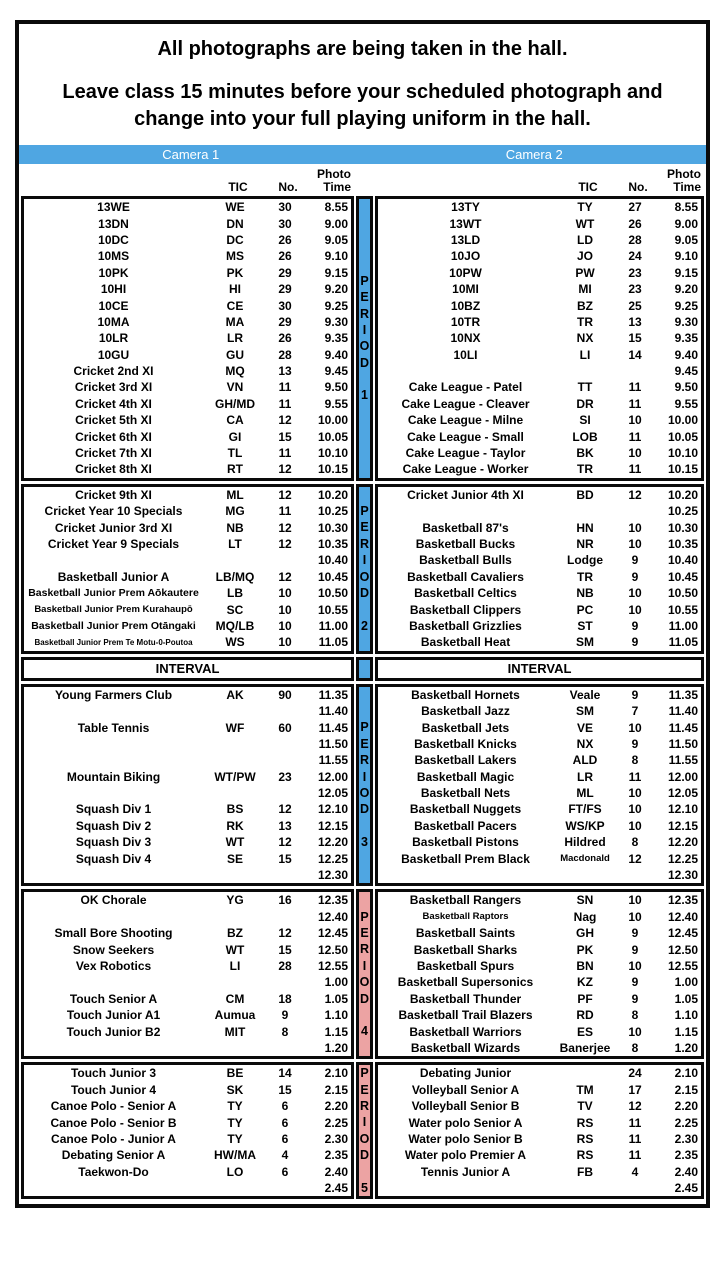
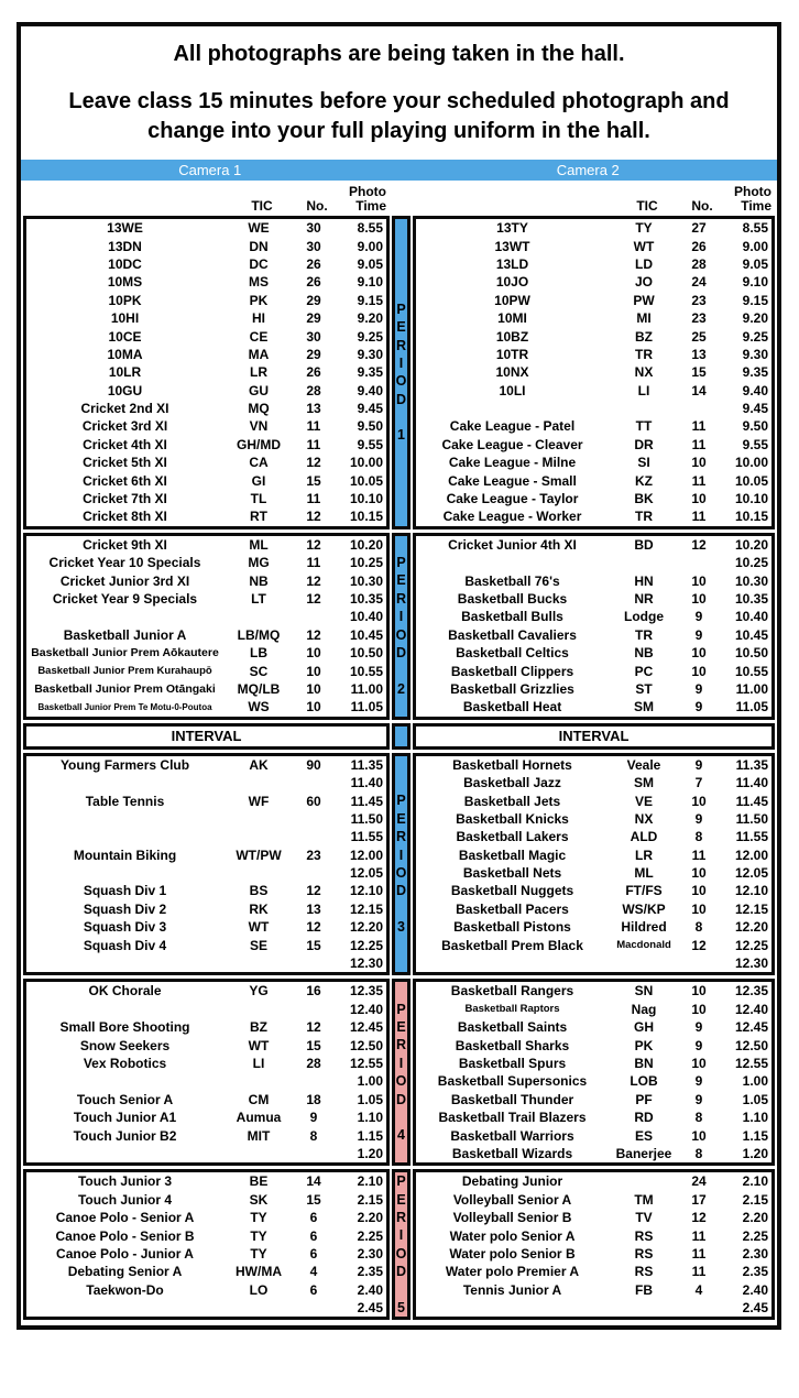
  All photographs are being taken in the hall.
  Leave class 15 minutes before your scheduled photograph and
  change into your full playing uniform in the hall.
  Camera 1
  Camera 2
  TIC
  No.
  Photo
  Time
  TIC
  No.
  Photo
  Time
  13WE
  WE
  30
  8.55
  13DN
  DN
  30
  9.00
  10DC
  DC
  26
  9.05
  10MS
  MS
  26
  9.10
  10PK
  PK
  29
  9.15
  10HI
  HI
  29
  9.20
  10CE
  CE
  30
  9.25
  10MA
  MA
  29
  9.30
  10LR
  LR
  26
  9.35
  10GU
  GU
  28
  9.40
  Cricket 2nd XI
  MQ
  13
  9.45
  Cricket 3rd XI
  VN
  11
  9.50
  Cricket 4th XI
  GH/MD
  11
  9.55
  Cricket 5th XI
  CA
  12
  10.00
  Cricket 6th XI
  GI
  15
  10.05
  Cricket 7th XI
  TL
  11
  10.10
  Cricket 8th XI
  RT
  12
  10.15
  P
  E
  R
  I
  O
  D
  1
  13TY
  TY
  27
  8.55
  13WT
  WT
  26
  9.00
  13LD
  LD
  28
  9.05
  10JO
  JO
  24
  9.10
  10PW
  PW
  23
  9.15
  10MI
  MI
  23
  9.20
  10BZ
  BZ
  25
  9.25
  10TR
  TR
  13
  9.30
  10NX
  NX
  15
  9.35
  10LI
  LI
  14
  9.40
  9.45
  Cake League - Patel
  TT
  11
  9.50
  Cake League - Cleaver
  DR
  11
  9.55
  Cake League - Milne
  SI
  10
  10.00
  Cake League - Small
- LOB
+ KZ
  11
  10.05
  Cake League - Taylor
  BK
  10
  10.10
  Cake League - Worker
  TR
  11
  10.15
  Cricket 9th XI
  ML
  12
  10.20
  Cricket Year 10 Specials
  MG
  11
  10.25
  Cricket Junior 3rd XI
  NB
  12
  10.30
  Cricket Year 9 Specials
  LT
  12
  10.35
  10.40
  Basketball Junior A
  LB/MQ
  12
  10.45
  Basketball Junior Prem Aōkautere
  LB
  10
  10.50
  Basketball Junior Prem Kurahaupō
  SC
  10
  10.55
  Basketball Junior Prem Otāngaki
  MQ/LB
  10
  11.00
  Basketball Junior Prem Te Motu-0-Poutoa
  WS
  10
  11.05
  P
  E
  R
  I
  O
  D
  2
  Cricket Junior 4th XI
  BD
  12
  10.20
  10.25
- Basketball 87's
+ Basketball 76's
  HN
  10
  10.30
  Basketball Bucks
  NR
  10
  10.35
  Basketball Bulls
  Lodge
  9
  10.40
  Basketball Cavaliers
  TR
  9
  10.45
  Basketball Celtics
  NB
  10
  10.50
  Basketball Clippers
  PC
  10
  10.55
  Basketball Grizzlies
  ST
  9
  11.00
  Basketball Heat
  SM
  9
  11.05
  INTERVAL
  INTERVAL
  Young Farmers Club
  AK
  90
  11.35
  11.40
  Table Tennis
  WF
  60
  11.45
  11.50
  11.55
  Mountain Biking
  WT/PW
  23
  12.00
  12.05
  Squash Div 1
  BS
  12
  12.10
  Squash Div 2
  RK
  13
  12.15
  Squash Div 3
  WT
  12
  12.20
  Squash Div 4
  SE
  15
  12.25
  12.30
  P
  E
  R
  I
  O
  D
  3
  Basketball Hornets
  Veale
  9
  11.35
  Basketball Jazz
  SM
  7
  11.40
  Basketball Jets
  VE
  10
  11.45
  Basketball Knicks
  NX
  9
  11.50
  Basketball Lakers
  ALD
  8
  11.55
  Basketball Magic
  LR
  11
  12.00
  Basketball Nets
  ML
  10
  12.05
  Basketball Nuggets
  FT/FS
  10
  12.10
  Basketball Pacers
  WS/KP
  10
  12.15
  Basketball Pistons
  Hildred
  8
  12.20
  Basketball Prem Black
  Macdonald
  12
  12.25
  12.30
  OK Chorale
  YG
  16
  12.35
  12.40
  Small Bore Shooting
  BZ
  12
  12.45
  Snow Seekers
  WT
  15
  12.50
  Vex Robotics
  LI
  28
  12.55
  1.00
  Touch Senior A
  CM
  18
  1.05
  Touch Junior A1
  Aumua
  9
  1.10
  Touch Junior B2
  MIT
  8
  1.15
  1.20
  P
  E
  R
  I
  O
  D
  4
  Basketball Rangers
  SN
  10
  12.35
  Basketball Raptors
  Nag
  10
  12.40
  Basketball Saints
  GH
  9
  12.45
  Basketball Sharks
  PK
  9
  12.50
  Basketball Spurs
  BN
  10
  12.55
  Basketball Supersonics
- KZ
+ LOB
  9
  1.00
  Basketball Thunder
  PF
  9
  1.05
  Basketball Trail Blazers
  RD
  8
  1.10
  Basketball Warriors
  ES
  10
  1.15
  Basketball Wizards
  Banerjee
  8
  1.20
  Touch Junior 3
  BE
  14
  2.10
  Touch Junior 4
  SK
  15
  2.15
  Canoe Polo - Senior A
  TY
  6
  2.20
  Canoe Polo - Senior B
  TY
  6
  2.25
  Canoe Polo - Junior A
  TY
  6
  2.30
  Debating Senior A
  HW/MA
  4
  2.35
  Taekwon-Do
  LO
  6
  2.40
  2.45
  P
  E
  R
  I
  O
  D
  5
  Debating Junior
  24
  2.10
  Volleyball Senior A
  TM
  17
  2.15
  Volleyball Senior B
  TV
  12
  2.20
  Water polo Senior A
  RS
  11
  2.25
  Water polo Senior B
  RS
  11
  2.30
  Water polo Premier A
  RS
  11
  2.35
  Tennis Junior A
  FB
  4
  2.40
  2.45
